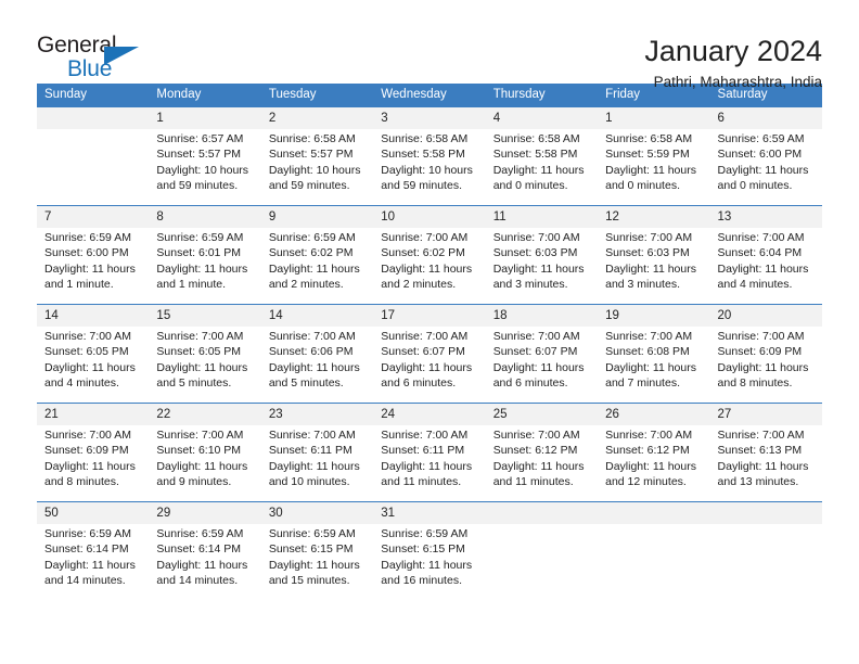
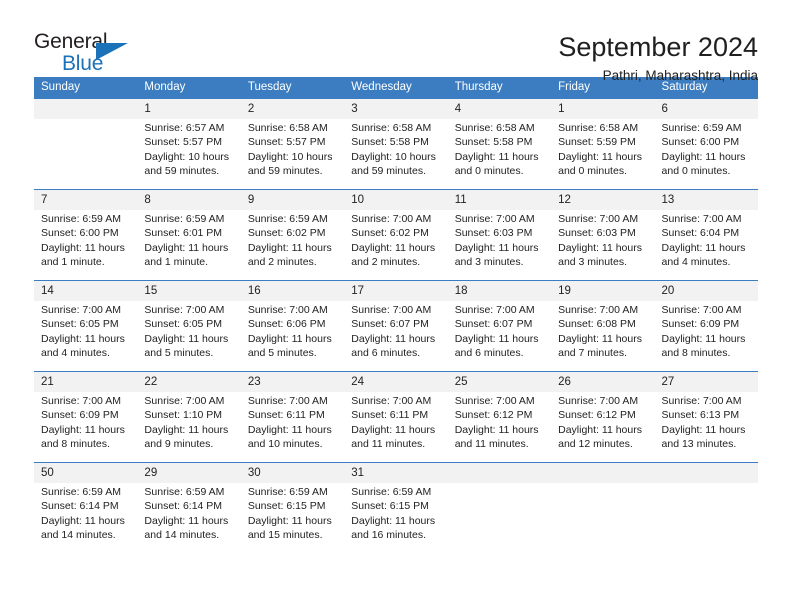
  General
  Blue
- January 2024
+ September 2024
  Pathri, Maharashtra, India
  Sunday	Monday	Tuesday	Wednesday	Thursday	Friday	Saturday
  	1	2	3	4	1	6
  	Sunrise: 6:57 AMSunset: 5:57 PMDaylight: 10 hoursand 59 minutes.	Sunrise: 6:58 AMSunset: 5:57 PMDaylight: 10 hoursand 59 minutes.	Sunrise: 6:58 AMSunset: 5:58 PMDaylight: 10 hoursand 59 minutes.	Sunrise: 6:58 AMSunset: 5:58 PMDaylight: 11 hoursand 0 minutes.	Sunrise: 6:58 AMSunset: 5:59 PMDaylight: 11 hoursand 0 minutes.	Sunrise: 6:59 AMSunset: 6:00 PMDaylight: 11 hoursand 0 minutes.
  7	8	9	10	11	12	13
  Sunrise: 6:59 AMSunset: 6:00 PMDaylight: 11 hoursand 1 minute.	Sunrise: 6:59 AMSunset: 6:01 PMDaylight: 11 hoursand 1 minute.	Sunrise: 6:59 AMSunset: 6:02 PMDaylight: 11 hoursand 2 minutes.	Sunrise: 7:00 AMSunset: 6:02 PMDaylight: 11 hoursand 2 minutes.	Sunrise: 7:00 AMSunset: 6:03 PMDaylight: 11 hoursand 3 minutes.	Sunrise: 7:00 AMSunset: 6:03 PMDaylight: 11 hoursand 3 minutes.	Sunrise: 7:00 AMSunset: 6:04 PMDaylight: 11 hoursand 4 minutes.
- 14	15	14	17	18	19	20
+ 14	15	16	17	18	19	20
  Sunrise: 7:00 AMSunset: 6:05 PMDaylight: 11 hoursand 4 minutes.	Sunrise: 7:00 AMSunset: 6:05 PMDaylight: 11 hoursand 5 minutes.	Sunrise: 7:00 AMSunset: 6:06 PMDaylight: 11 hoursand 5 minutes.	Sunrise: 7:00 AMSunset: 6:07 PMDaylight: 11 hoursand 6 minutes.	Sunrise: 7:00 AMSunset: 6:07 PMDaylight: 11 hoursand 6 minutes.	Sunrise: 7:00 AMSunset: 6:08 PMDaylight: 11 hoursand 7 minutes.	Sunrise: 7:00 AMSunset: 6:09 PMDaylight: 11 hoursand 8 minutes.
  21	22	23	24	25	26	27
- Sunrise: 7:00 AMSunset: 6:09 PMDaylight: 11 hoursand 8 minutes.	Sunrise: 7:00 AMSunset: 6:10 PMDaylight: 11 hoursand 9 minutes.	Sunrise: 7:00 AMSunset: 6:11 PMDaylight: 11 hoursand 10 minutes.	Sunrise: 7:00 AMSunset: 6:11 PMDaylight: 11 hoursand 11 minutes.	Sunrise: 7:00 AMSunset: 6:12 PMDaylight: 11 hoursand 11 minutes.	Sunrise: 7:00 AMSunset: 6:12 PMDaylight: 11 hoursand 12 minutes.	Sunrise: 7:00 AMSunset: 6:13 PMDaylight: 11 hoursand 13 minutes.
+ Sunrise: 7:00 AMSunset: 6:09 PMDaylight: 11 hoursand 8 minutes.	Sunrise: 7:00 AMSunset: 1:10 PMDaylight: 11 hoursand 9 minutes.	Sunrise: 7:00 AMSunset: 6:11 PMDaylight: 11 hoursand 10 minutes.	Sunrise: 7:00 AMSunset: 6:11 PMDaylight: 11 hoursand 11 minutes.	Sunrise: 7:00 AMSunset: 6:12 PMDaylight: 11 hoursand 11 minutes.	Sunrise: 7:00 AMSunset: 6:12 PMDaylight: 11 hoursand 12 minutes.	Sunrise: 7:00 AMSunset: 6:13 PMDaylight: 11 hoursand 13 minutes.
  50	29	30	31
  Sunrise: 6:59 AMSunset: 6:14 PMDaylight: 11 hoursand 14 minutes.	Sunrise: 6:59 AMSunset: 6:14 PMDaylight: 11 hoursand 14 minutes.	Sunrise: 6:59 AMSunset: 6:15 PMDaylight: 11 hoursand 15 minutes.	Sunrise: 6:59 AMSunset: 6:15 PMDaylight: 11 hoursand 16 minutes.
